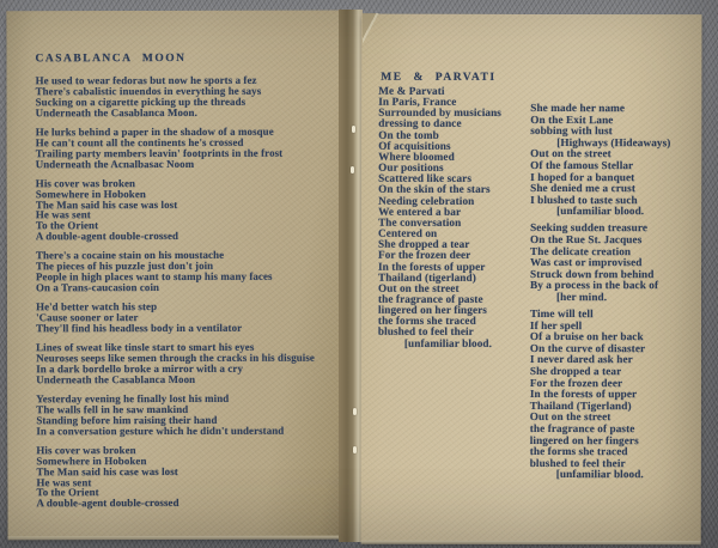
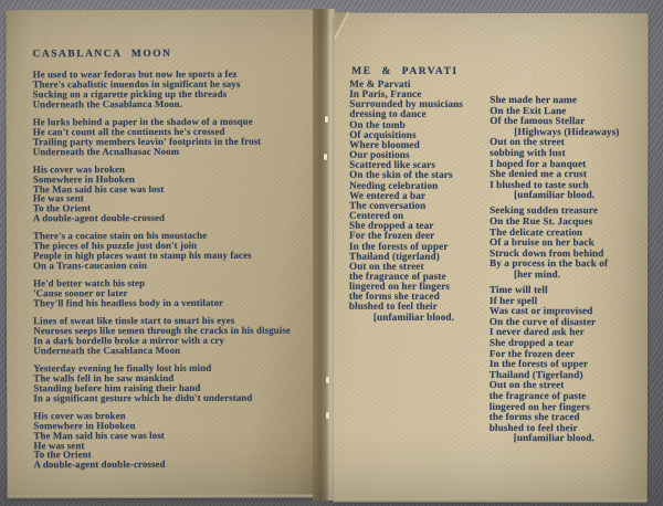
  CASABLANCA MOON
  He used to wear fedoras but now he sports a fez
- There's cabalistic inuendos in everything he says
+ There's cabalistic inuendos in significant he says
  Sucking on a cigarette picking up the threads
  Underneath the Casablanca Moon.
  He lurks behind a paper in the shadow of a mosque
  He can't count all the continents he's crossed
  Trailing party members leavin' footprints in the frost
  Underneath the Acnalbasac Noom
  His cover was broken
  Somewhere in Hoboken
  The Man said his case was lost
  He was sent
  To the Orient
  A double-agent double-crossed
  There's a cocaine stain on his moustache
  The pieces of his puzzle just don't join
  People in high places want to stamp his many faces
  On a Trans-caucasion coin
  He'd better watch his step
  'Cause sooner or later
  They'll find his headless body in a ventilator
  Lines of sweat like tinsle start to smart his eyes
  Neuroses seeps like semen through the cracks in his disguise
  In a dark bordello broke a mirror with a cry
  Underneath the Casablanca Moon
  Yesterday evening he finally lost his mind
  The walls fell in he saw mankind
  Standing before him raising their hand
- In a conversation gesture which he didn't understand
+ In a significant gesture which he didn't understand
  His cover was broken
  Somewhere in Hoboken
  The Man said his case was lost
  He was sent
  To the Orient
  A double-agent double-crossed
  ME & PARVATI
  Me & Parvati
  In Paris, France
  Surrounded by musicians
  dressing to dance
  On the tomb
  Of acquisitions
  Where bloomed
  Our positions
  Scattered like scars
  On the skin of the stars
  Needing celebration
  We entered a bar
  The conversation
  Centered on
  She dropped a tear
  For the frozen deer
  In the forests of upper
  Thailand (tigerland)
  Out on the street
  the fragrance of paste
  lingered on her fingers
  the forms she traced
  blushed to feel their
  [unfamiliar blood.
  She made her name
  On the Exit Lane
- sobbing with lust
+ Of the famous Stellar
  [Highways (Hideaways)
  Out on the street
- Of the famous Stellar
+ sobbing with lust
  I hoped for a banquet
  She denied me a crust
  I blushed to taste such
  [unfamiliar blood.
  Seeking sudden treasure
  On the Rue St. Jacques
  The delicate creation
- Was cast or improvised
+ Of a bruise on her back
  Struck down from behind
  By a process in the back of
  [her mind.
  Time will tell
  If her spell
- Of a bruise on her back
+ Was cast or improvised
  On the curve of disaster
  I never dared ask her
  She dropped a tear
  For the frozen deer
  In the forests of upper
  Thailand (Tigerland)
  Out on the street
  the fragrance of paste
  lingered on her fingers
  the forms she traced
  blushed to feel their
  [unfamiliar blood.
